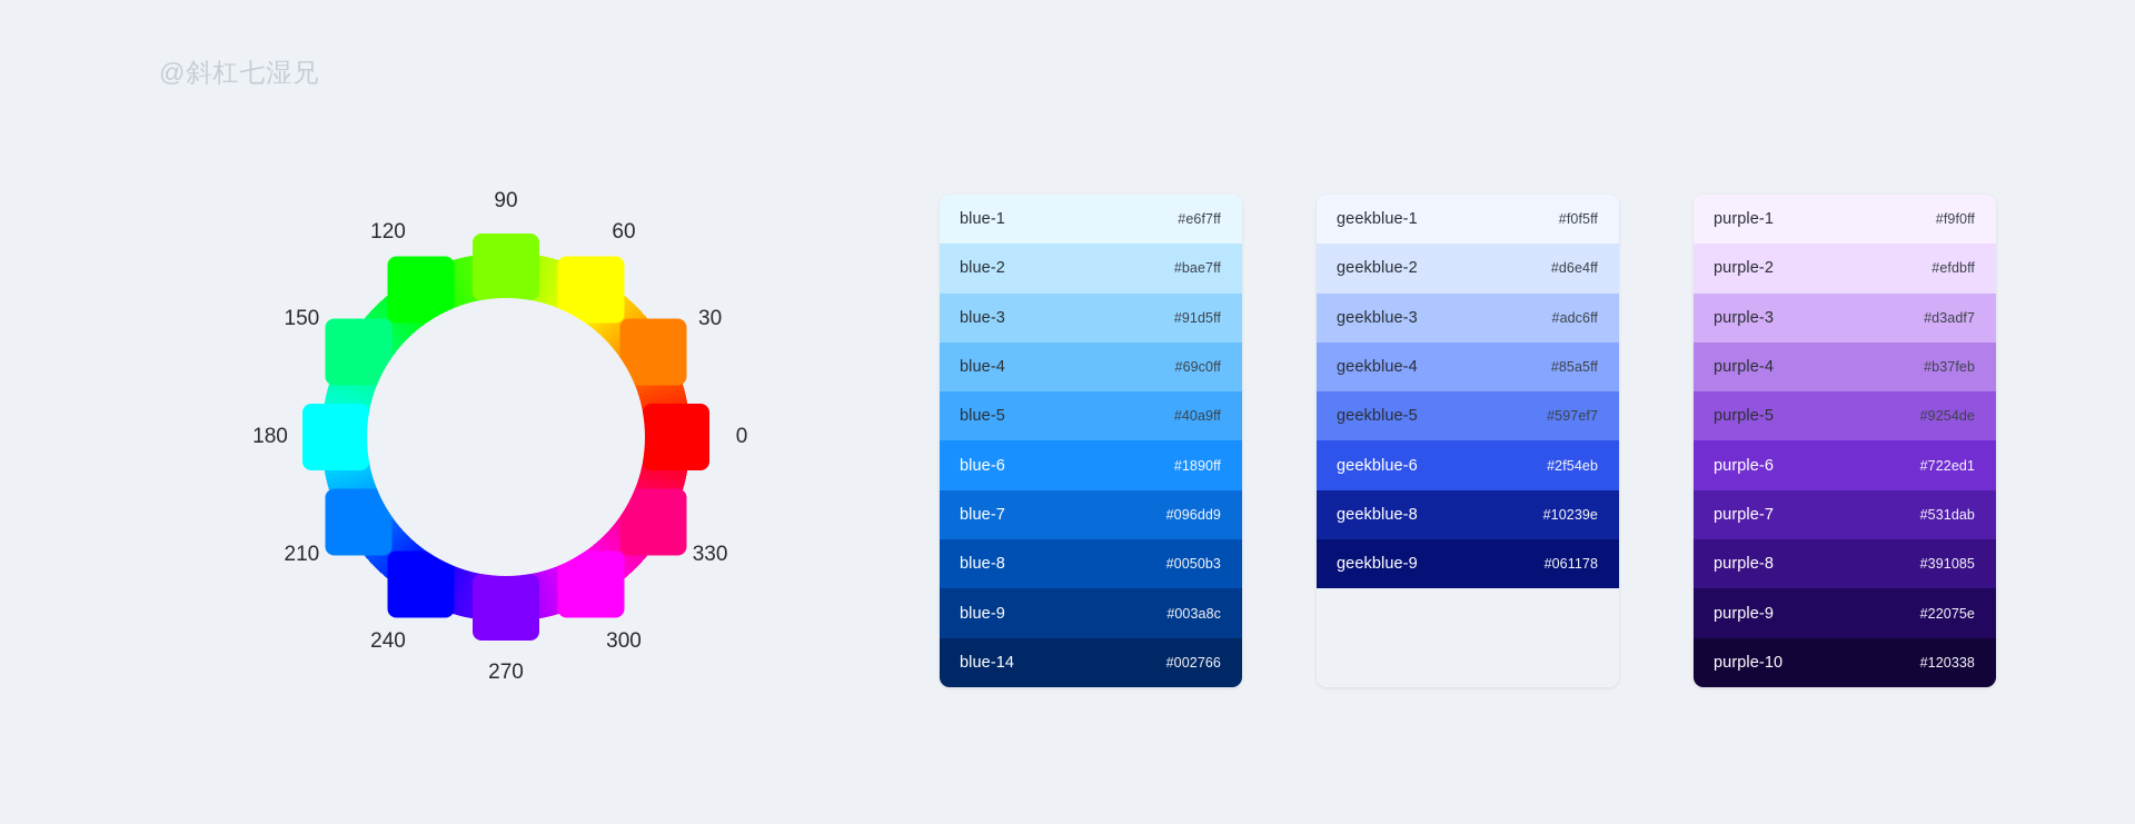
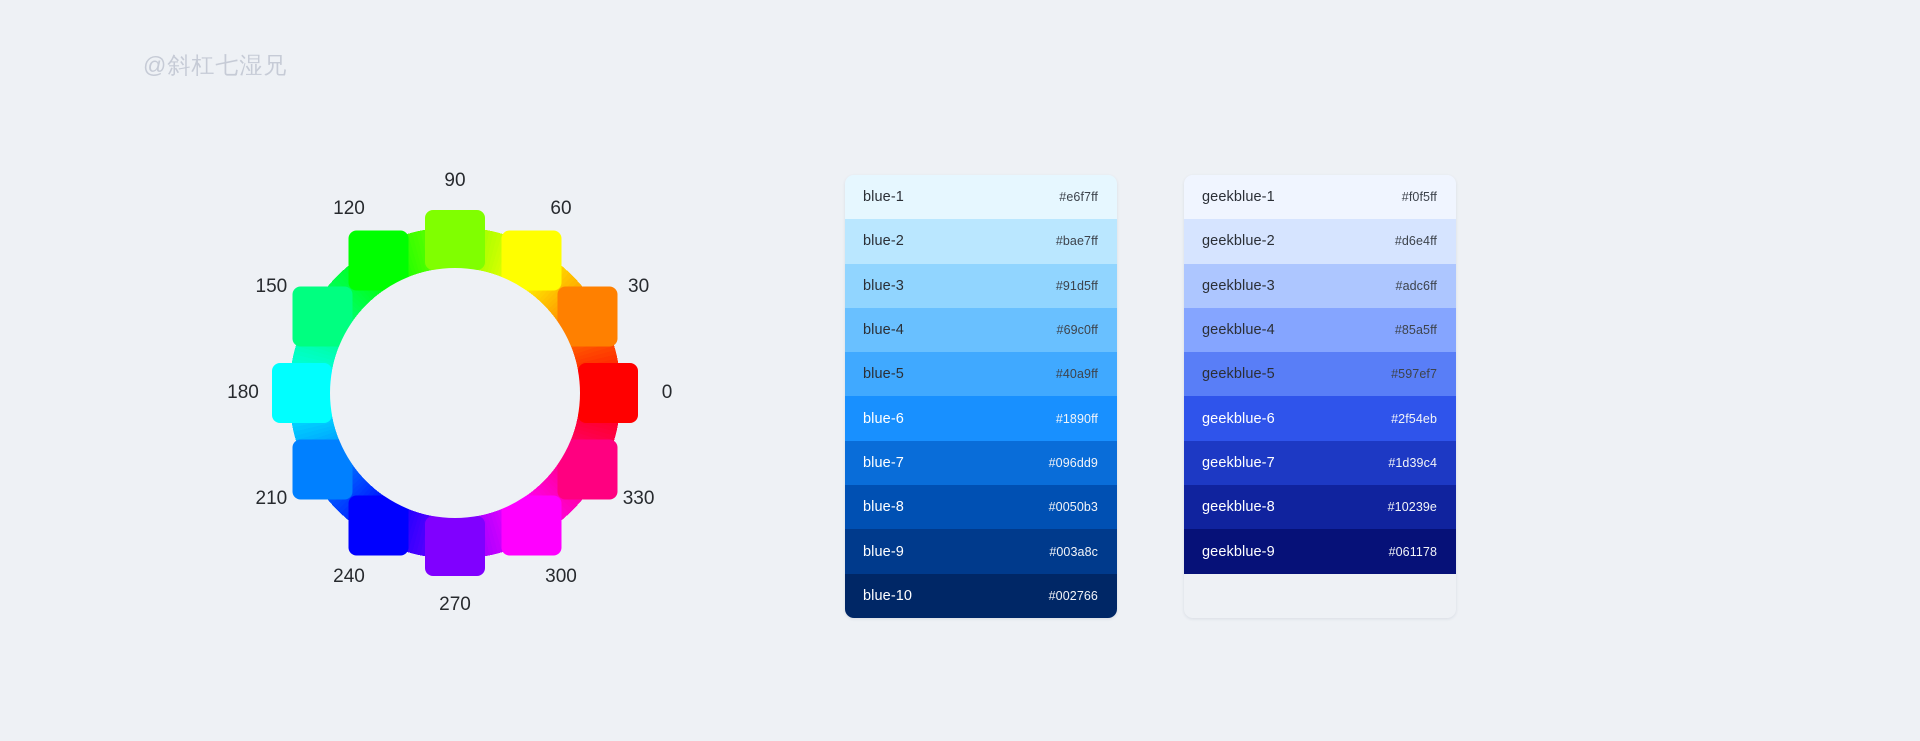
  @斜杠七湿兄
  0
  30
  60
  90
  120
  150
  180
  210
  240
  270
  300
  330
  blue-1
  #e6f7ff
  blue-2
  #bae7ff
  blue-3
  #91d5ff
  blue-4
  #69c0ff
  blue-5
  #40a9ff
  blue-6
  #1890ff
  blue-7
  #096dd9
  blue-8
  #0050b3
  blue-9
  #003a8c
- blue-14
+ blue-10
  #002766
  geekblue-1
  #f0f5ff
  geekblue-2
  #d6e4ff
  geekblue-3
  #adc6ff
  geekblue-4
  #85a5ff
  geekblue-5
  #597ef7
  geekblue-6
  #2f54eb
+ geekblue-7
+ #1d39c4
  geekblue-8
  #10239e
  geekblue-9
  #061178
- purple-1
- #f9f0ff
- purple-2
- #efdbff
- purple-3
- #d3adf7
- purple-4
- #b37feb
- purple-5
- #9254de
- purple-6
- #722ed1
- purple-7
- #531dab
- purple-8
- #391085
- purple-9
- #22075e
- purple-10
- #120338
